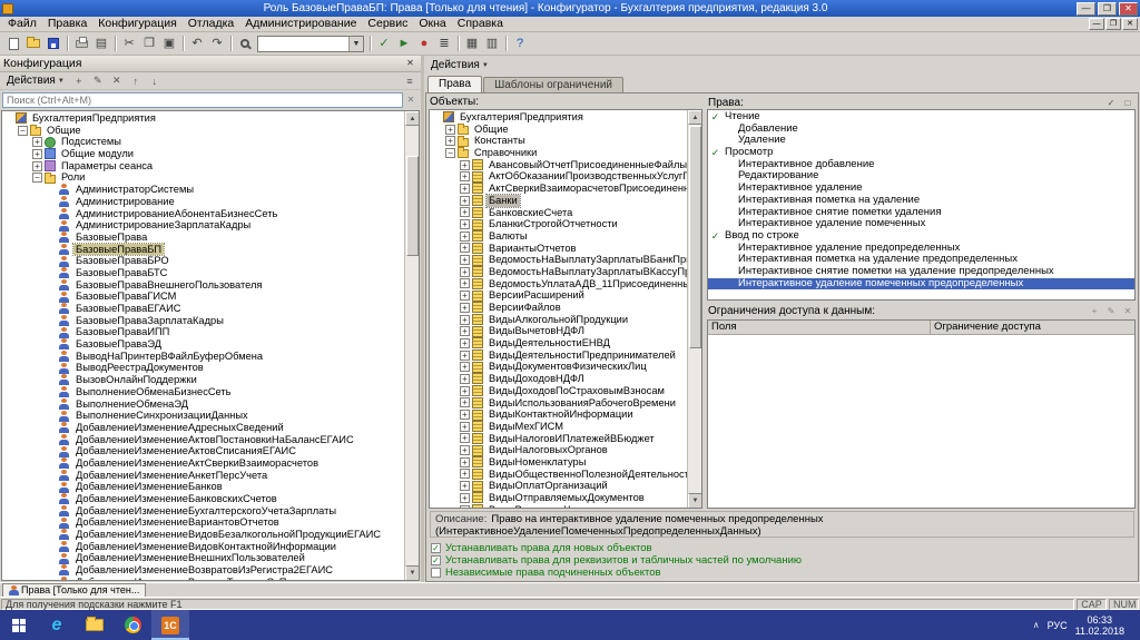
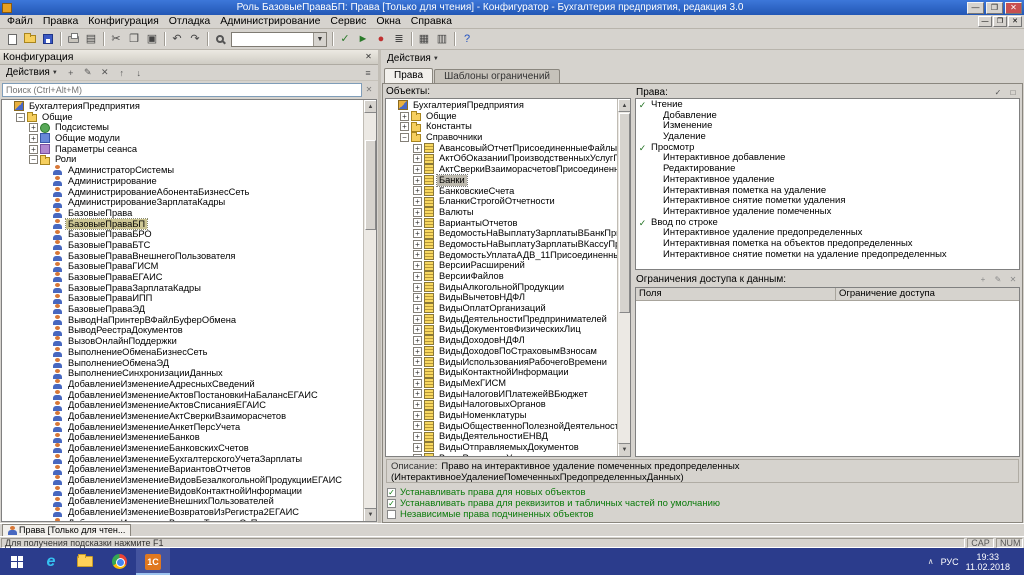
  Роль БазовыеПраваБП: Права [Только для чтения] - Конфигуратор - Бухгалтерия предприятия, редакция 3.0
  —
  ❐
  ✕
  Файл
  Правка
  Конфигурация
  Отладка
  Администрирование
  Сервис
  Окна
  Справка
  ▤
  ✂
  ❐
  ▣
  ↶
  ↷
  ✓
  ►
  ●
  ≣
  ▦
  ▥
  ?
  Конфигурация
  ✕
  Действия
  +
  ✎
  ✕
  ↑
  ↓
  ≡
  Поиск (Ctrl+Alt+M)
  ✕
  БухгалтерияПредприятия
  −
  Общие
  +
  Подсистемы
  +
  Общие модули
  +
  Параметры сеанса
  −
  Роли
  АдминистраторСистемы
  Администрирование
  АдминистрированиеАбонентаБизнесСеть
  АдминистрированиеЗарплатаКадры
  БазовыеПрава
  БазовыеПраваБП
  БазовыеПраваБРО
  БазовыеПраваБТС
  БазовыеПраваВнешнегоПользователя
  БазовыеПраваГИСМ
  БазовыеПраваЕГАИС
  БазовыеПраваЗарплатаКадры
  БазовыеПраваИПП
  БазовыеПраваЭД
  ВыводНаПринтерВФайлБуферОбмена
  ВыводРеестраДокументов
  ВызовОнлайнПоддержки
  ВыполнениеОбменаБизнесСеть
  ВыполнениеОбменаЭД
  ВыполнениеСинхронизацииДанных
  ДобавлениеИзменениеАдресныхСведений
  ДобавлениеИзменениеАктовПостановкиНаБалансЕГАИС
  ДобавлениеИзменениеАктовСписанияЕГАИС
  ДобавлениеИзменениеАктСверкиВзаиморасчетов
  ДобавлениеИзменениеАнкетПерсУчета
  ДобавлениеИзменениеБанков
  ДобавлениеИзменениеБанковскихСчетов
  ДобавлениеИзменениеБухгалтерскогоУчетаЗарплаты
  ДобавлениеИзменениеВариантовОтчетов
  ДобавлениеИзменениеВидовБезалкогольнойПродукцииЕГАИС
  ДобавлениеИзменениеВидовКонтактнойИнформации
  ДобавлениеИзменениеВнешнихПользователей
  ДобавлениеИзменениеВозвратовИзРегистра2ЕГАИС
  Действия
  Права
  Шаблоны ограничений
  Объекты:
  БухгалтерияПредприятия
  +
  Общие
  +
  Константы
  −
  Справочники
  +
  АвансовыйОтчетПрисоединенныеФайлы
  +
  +
  АктСверкиВзаиморасчетовПрисоединен
  +
  Банки
  +
  БанковскиеСчета
  +
  БланкиСтрогойОтчетности
  +
  Валюты
  +
  ВариантыОтчетов
  +
  +
  +
  ВедомостьУплатаАДВ_11Присоединенн
  +
  ВерсииРасширений
  +
  ВерсииФайлов
  +
  ВидыАлкогольнойПродукции
  +
  ВидыВычетовНДФЛ
  +
- ВидыДеятельностиЕНВД
+ ВидыОплатОрганизаций
  +
  ВидыДеятельностиПредпринимателей
  +
  ВидыДокументовФизическихЛиц
  +
  ВидыДоходовНДФЛ
  +
  ВидыДоходовПоСтраховымВзносам
  +
  ВидыИспользованияРабочегоВремени
  +
  ВидыКонтактнойИнформации
  +
  ВидыМехГИСМ
  +
  ВидыНалоговИПлатежейВБюджет
  +
  ВидыНалоговыхОрганов
  +
  ВидыНоменклатуры
  +
  ВидыОбщественноПолезнойДеятельнос
  +
- ВидыОплатОрганизаций
+ ВидыДеятельностиЕНВД
  +
  ВидыОтправляемыхДокументов
  Права:
  ✓
  □
  ✓
  Чтение
  Добавление
+ Изменение
  Удаление
  ✓
  Просмотр
  Интерактивное добавление
  Редактирование
  Интерактивное удаление
  Интерактивная пометка на удаление
  Интерактивное снятие пометки удаления
  Интерактивное удаление помеченных
  ✓
  Ввод по строке
  Интерактивное удаление предопределенных
- Интерактивная пометка на удаление предопределенных
+ Интерактивная пометка на объектов предопределенных
  Интерактивное снятие пометки на удаление предопределенных
- Интерактивное удаление помеченных предопределенных
  Ограничения доступа к данным:
  +
  ✎
  ✕
  Поля
  Ограничение доступа
  Описание: Право на интерактивное удаление помеченных предопределенных (ИнтерактивноеУдалениеПомеченныхПредопределенныхДанных)
  ✓
  Устанавливать права для новых объектов
  ✓
  Устанавливать права для реквизитов и табличных частей по умолчанию
  Независимые права подчиненных объектов
  Права [Только для чтен...
  Для получения подсказки нажмите F1
  CAP
  NUM
  e
  1С
  ∧
  РУС
- 06:33
+ 19:33
  11.02.2018
